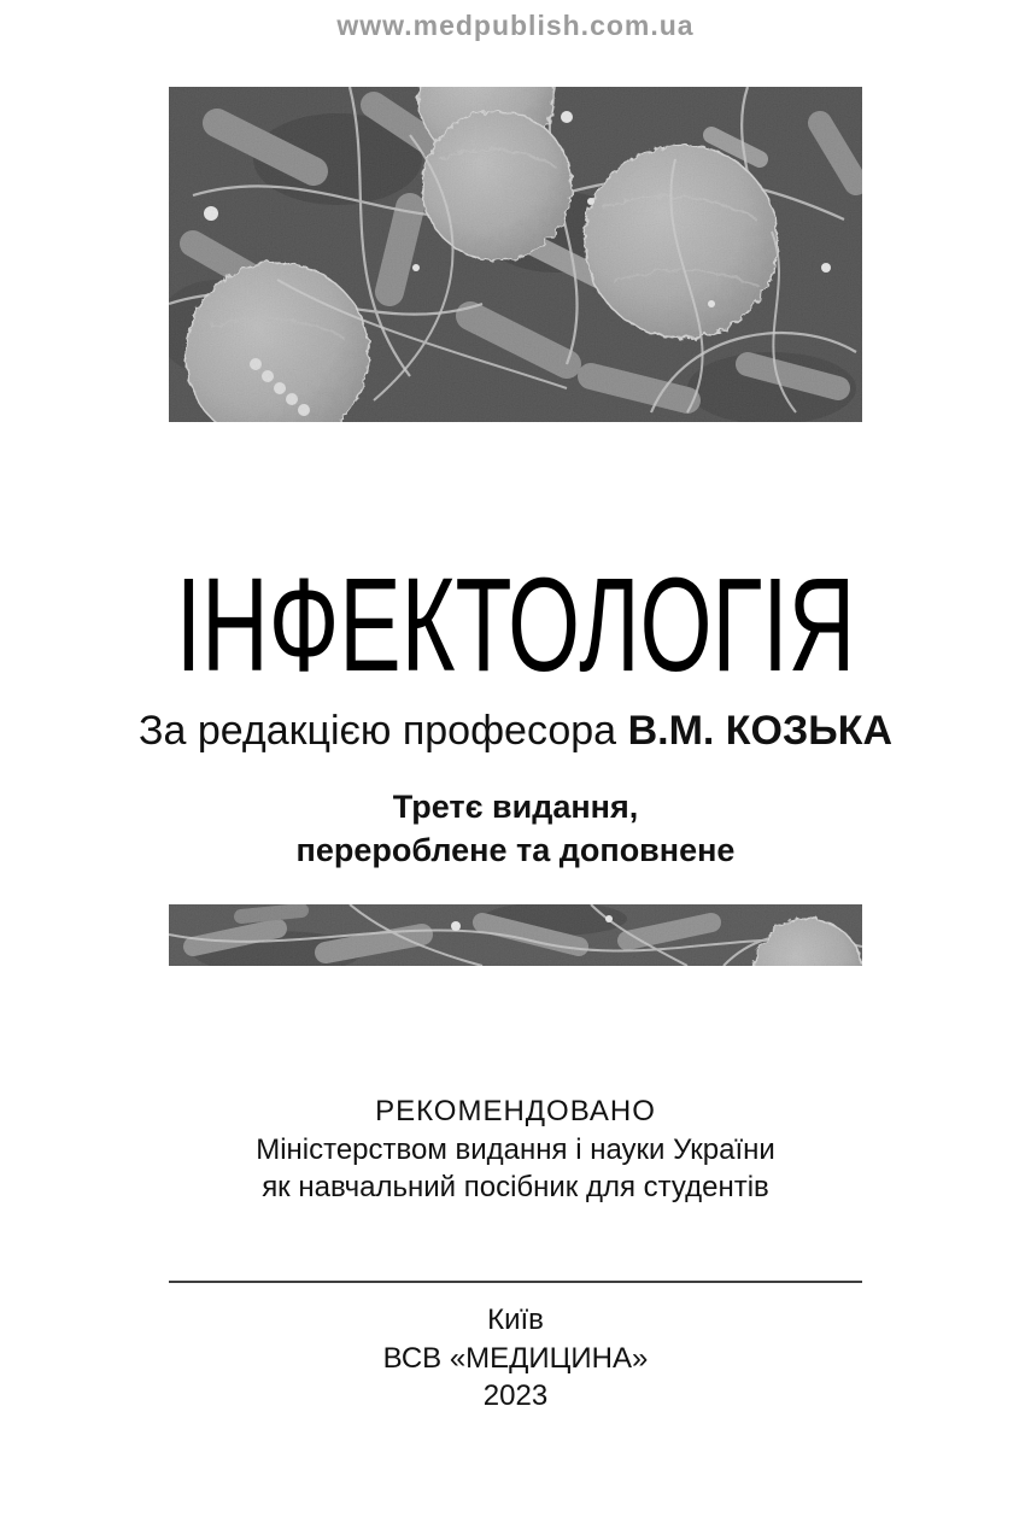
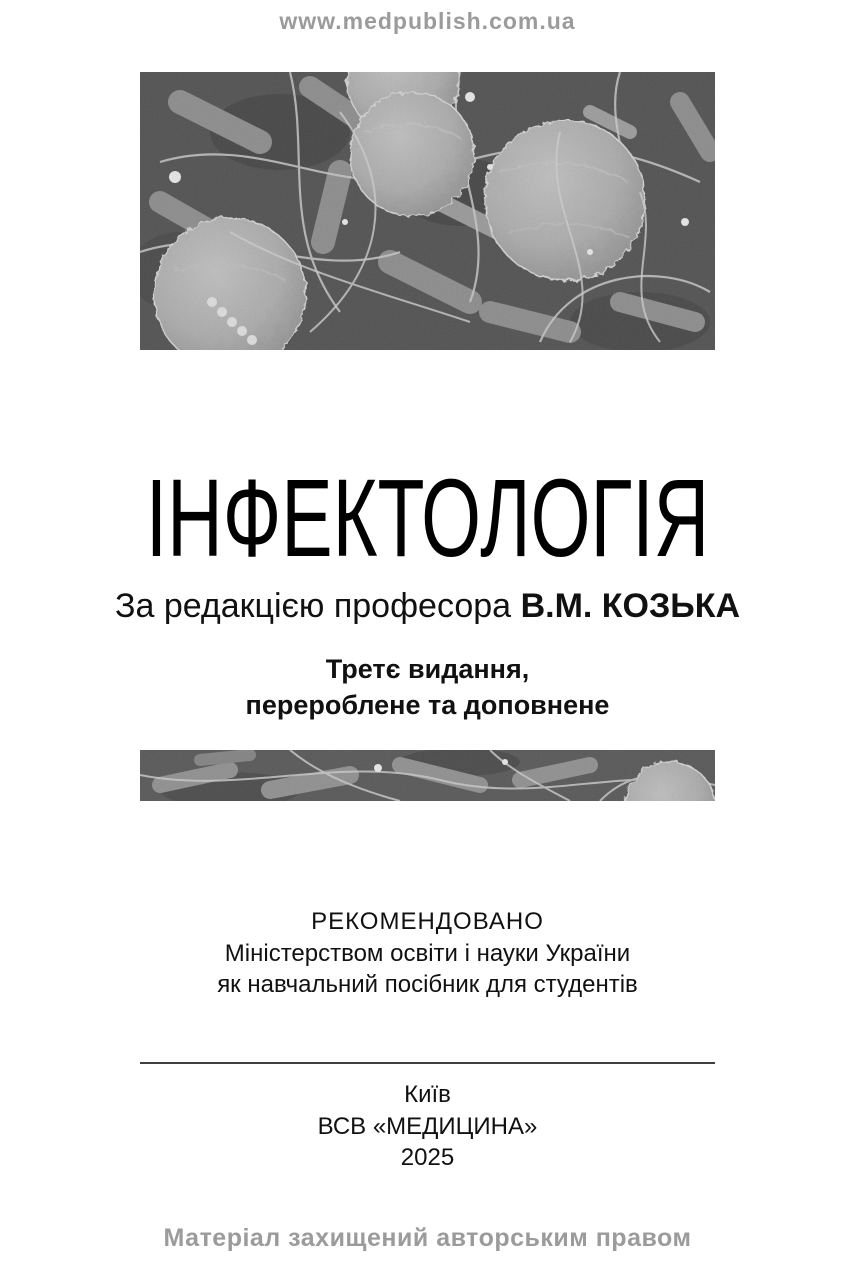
  www.medpublish.com.ua
  ІНФЕКТОЛОГІЯ
  За редакцією професора В.М. КОЗЬКА
  Третє видання,
  перероблене та доповнене
  РЕКОМЕНДОВАНО
- Міністерством видання і науки України
+ Міністерством освіти і науки України
  як навчальний посібник для студентів
  Київ
  ВСВ «МЕДИЦИНА»
- 2023
+ 2025
+ Матеріал захищений авторським правом
